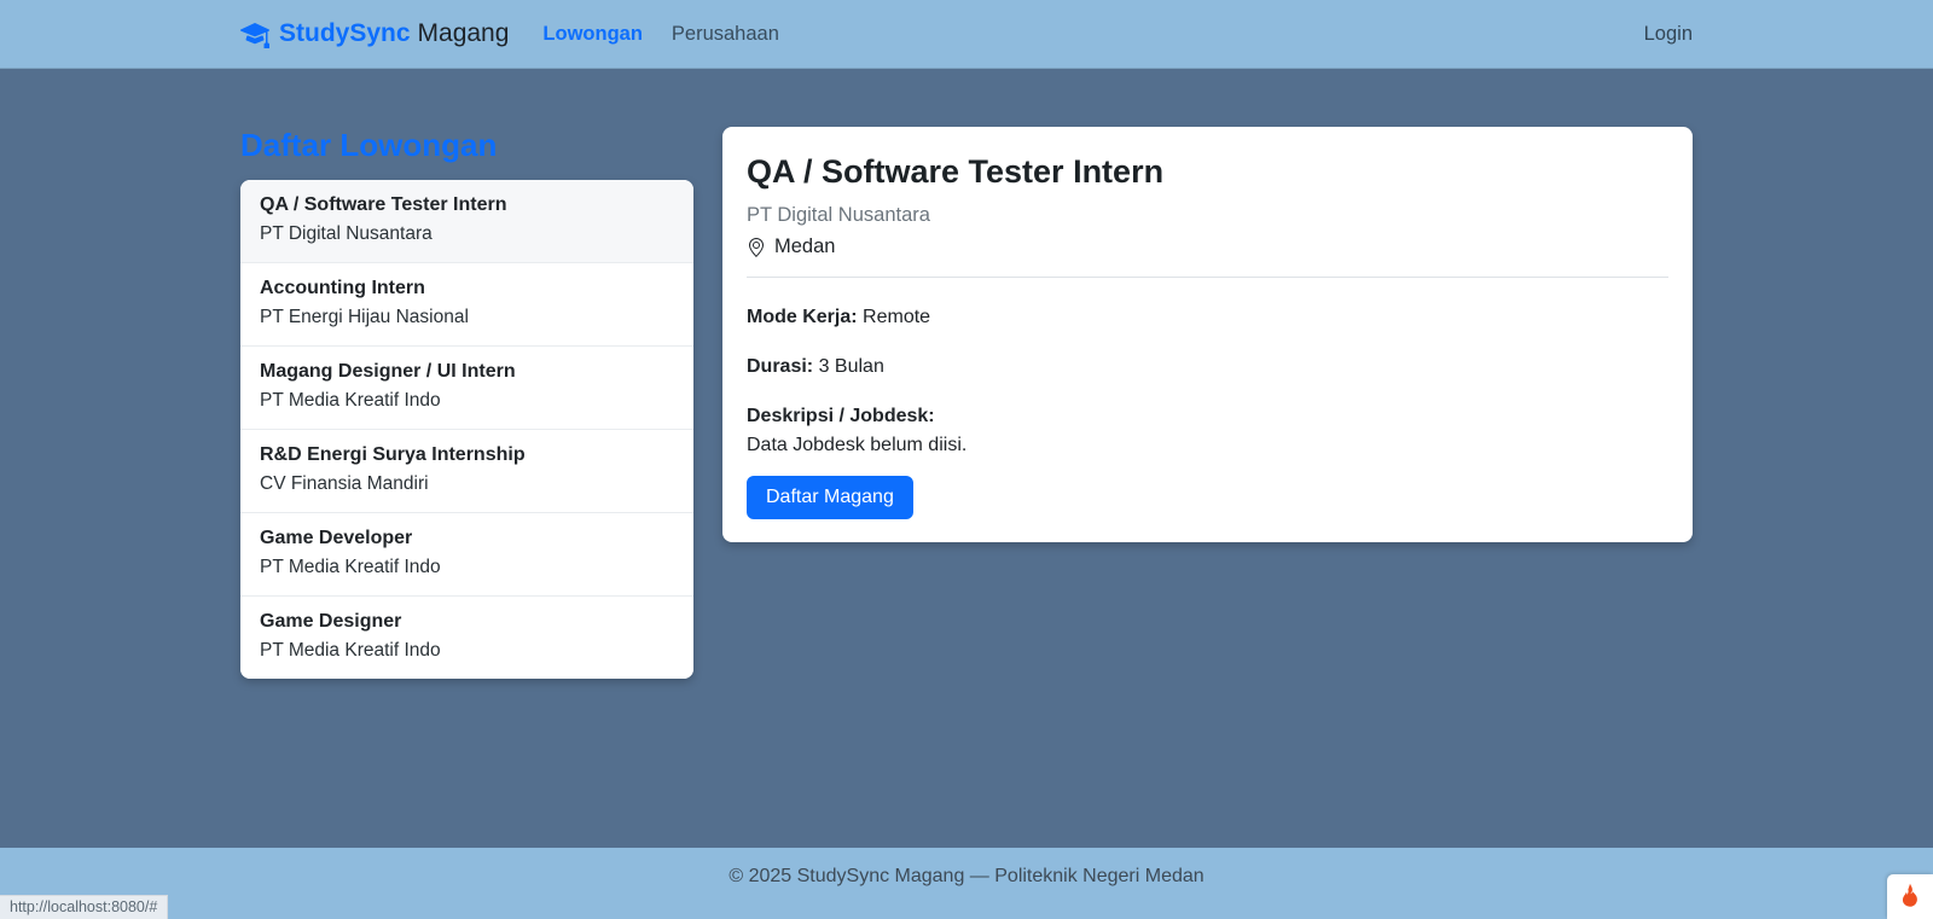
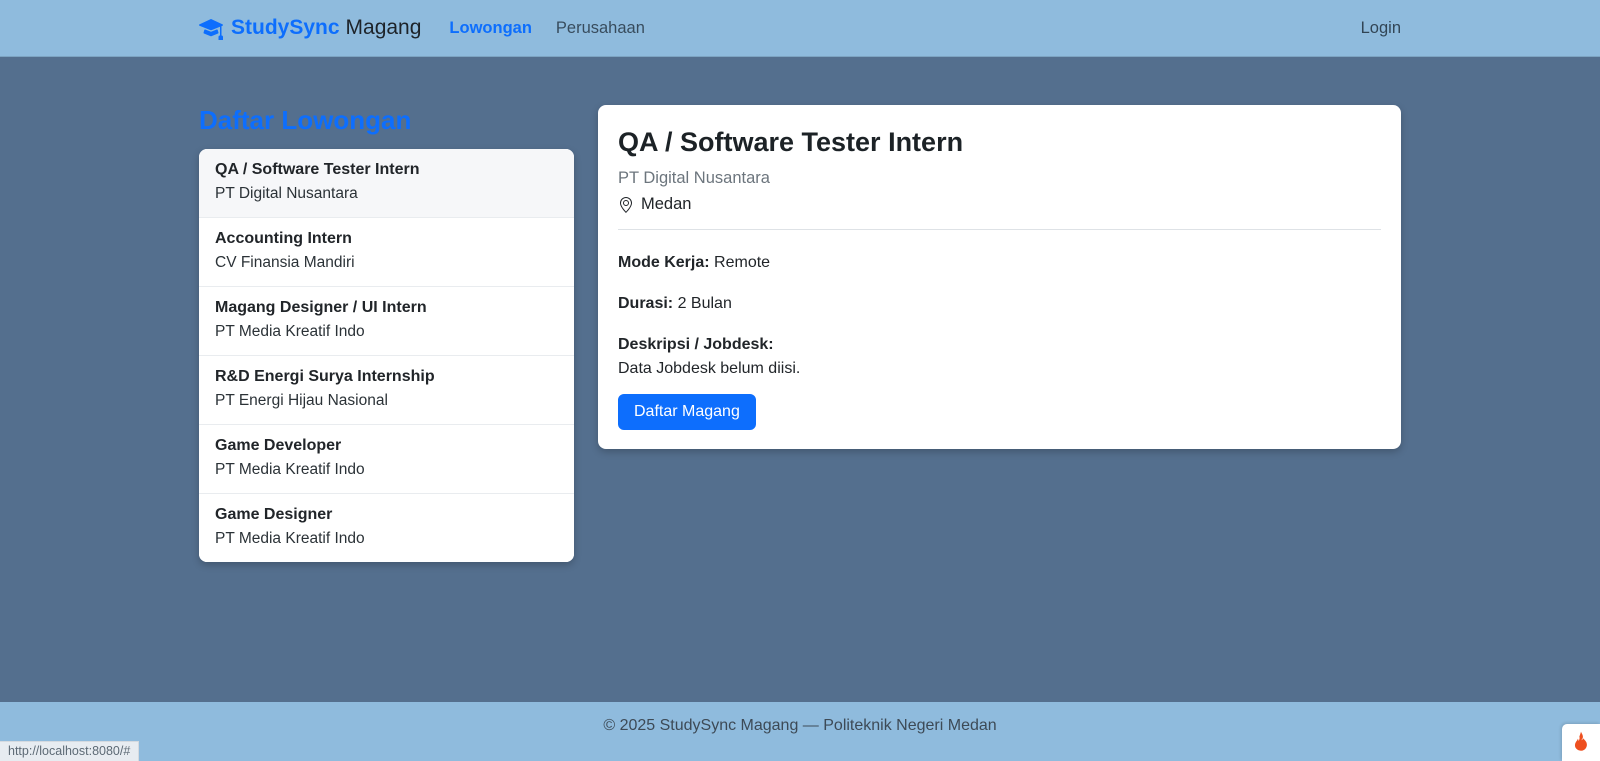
  StudySync
  Magang
  Lowongan
  Perusahaan
  Login
  Daftar Lowongan
  QA / Software Tester Intern
  PT Digital Nusantara
  Accounting Intern
- PT Energi Hijau Nasional
+ CV Finansia Mandiri
  Magang Designer / UI Intern
  PT Media Kreatif Indo
  R&D Energi Surya Internship
- CV Finansia Mandiri
+ PT Energi Hijau Nasional
  Game Developer
  PT Media Kreatif Indo
  Game Designer
  PT Media Kreatif Indo
  QA / Software Tester Intern
  PT Digital Nusantara
  Medan
  Mode Kerja: Remote
- Durasi: 3 Bulan
+ Durasi: 2 Bulan
  Deskripsi / Jobdesk:
  Data Jobdesk belum diisi.
  Daftar Magang
  © 2025 StudySync Magang — Politeknik Negeri Medan
  http://localhost:8080/#
